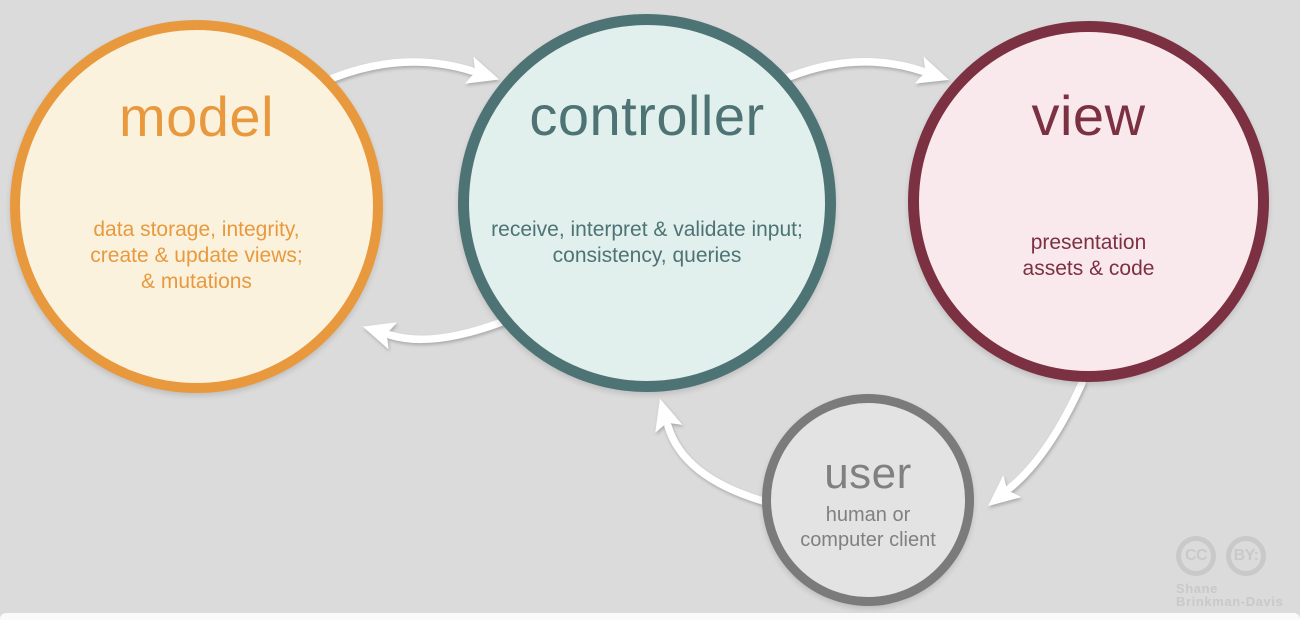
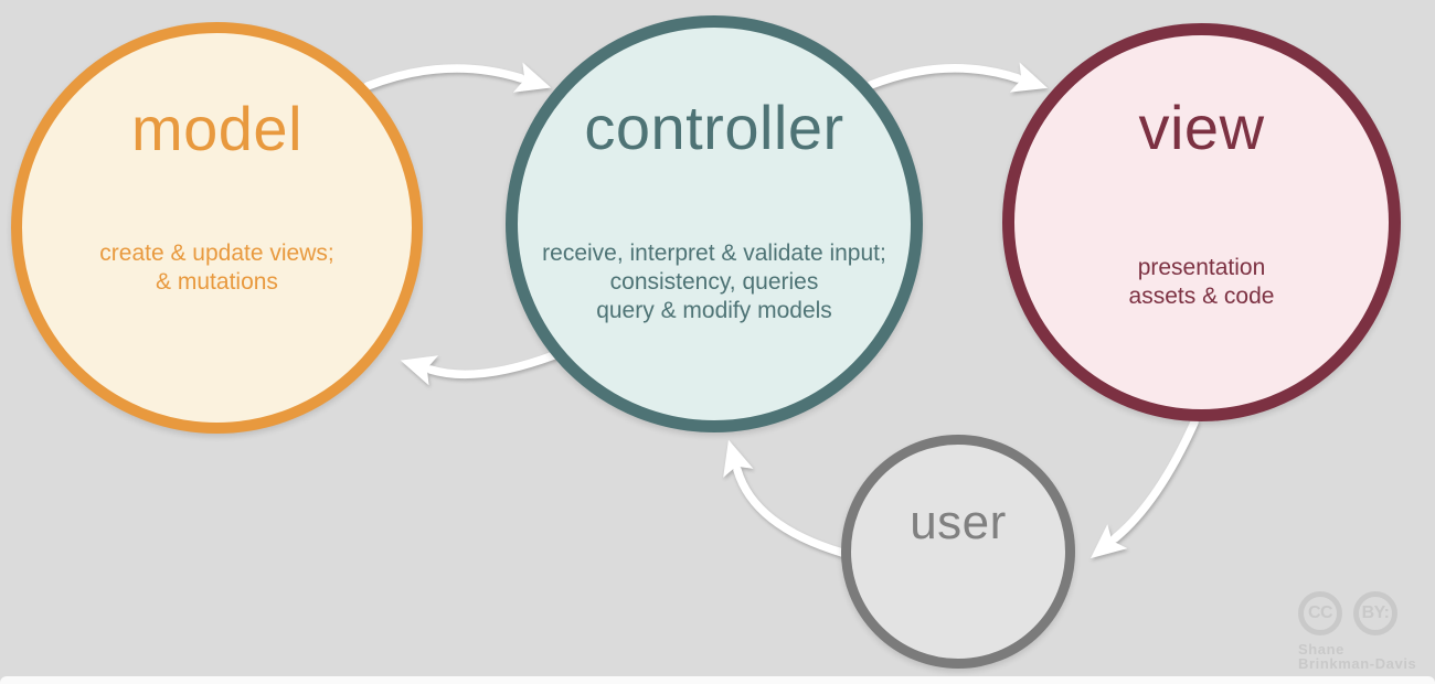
  model
- data storage, integrity,
  create & update views;
  & mutations
  controller
  receive, interpret & validate input;
  consistency, queries
+ query & modify models
  view
  presentation
  assets & code
  user
- human or
- computer client
